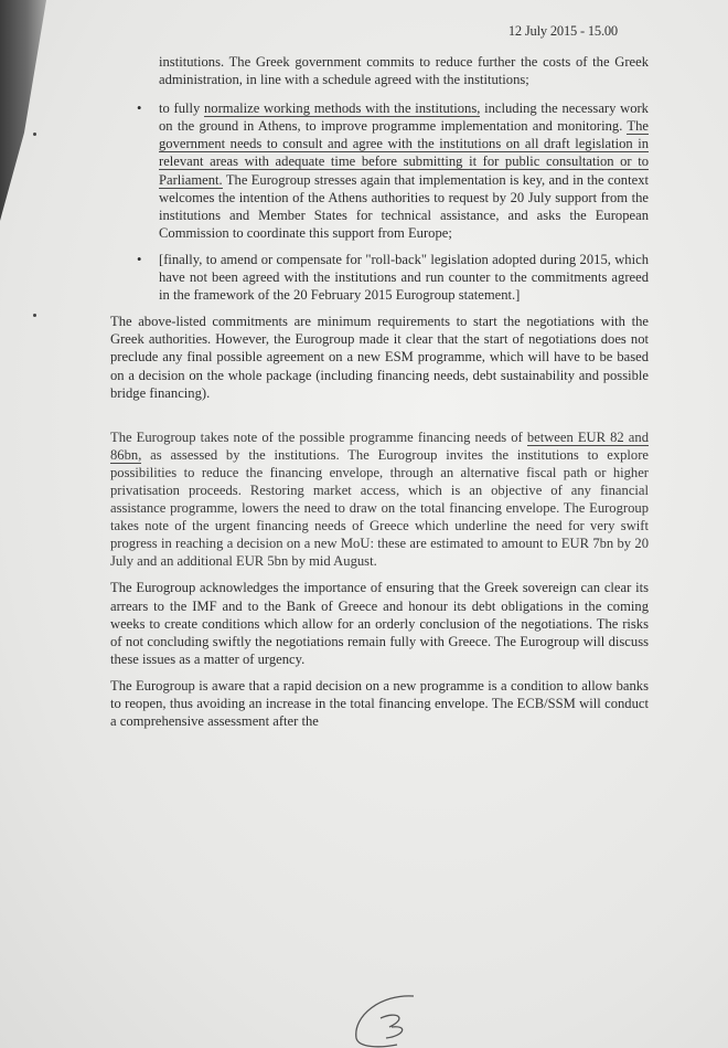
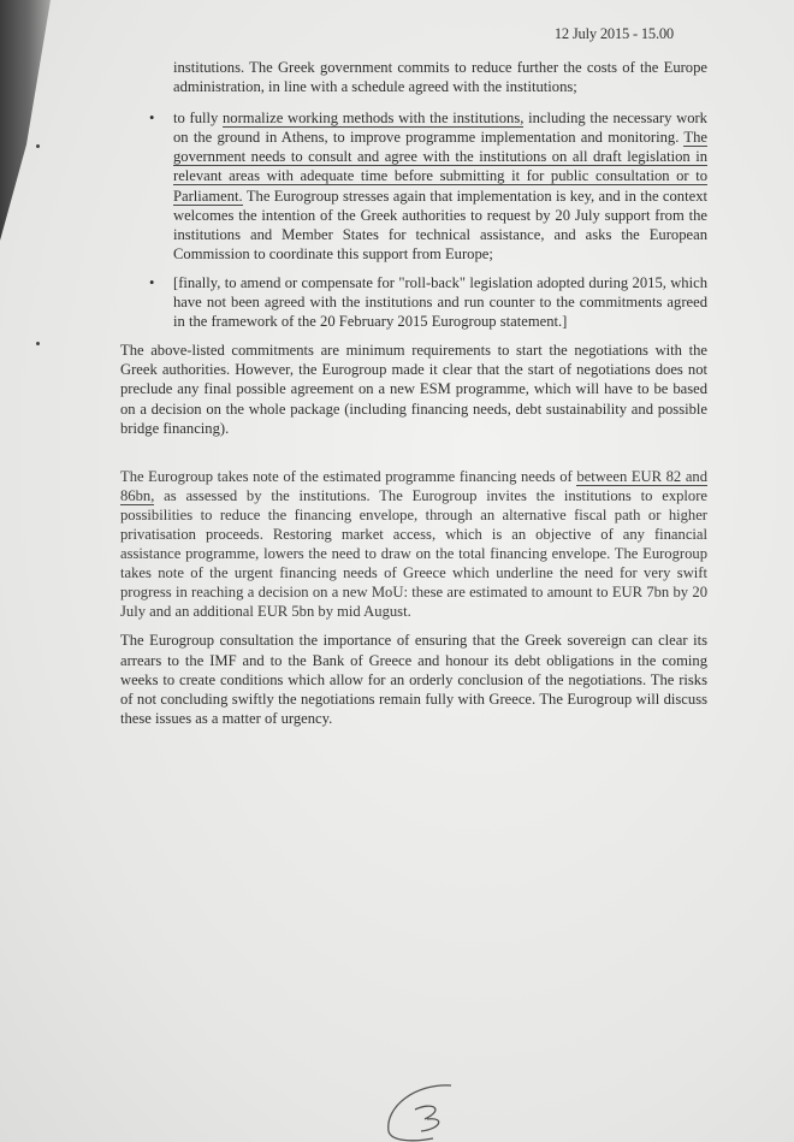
  12 July 2015 - 15.00
- institutions. The Greek government commits to reduce further the costs of the Greek administration, in line with a schedule agreed with the institutions;
+ institutions. The Greek government commits to reduce further the costs of the Europe administration, in line with a schedule agreed with the institutions;
  •
- to fully normalize working methods with the institutions, including the necessary work on the ground in Athens, to improve programme implementation and monitoring. The government needs to consult and agree with the institutions on all draft legislation in relevant areas with adequate time before submitting it for public consultation or to Parliament. The Eurogroup stresses again that implementation is key, and in the context welcomes the intention of the Athens authorities to request by 20 July support from the institutions and Member States for technical assistance, and asks the European Commission to coordinate this support from Europe;
+ to fully normalize working methods with the institutions, including the necessary work on the ground in Athens, to improve programme implementation and monitoring. The government needs to consult and agree with the institutions on all draft legislation in relevant areas with adequate time before submitting it for public consultation or to Parliament. The Eurogroup stresses again that implementation is key, and in the context welcomes the intention of the Greek authorities to request by 20 July support from the institutions and Member States for technical assistance, and asks the European Commission to coordinate this support from Europe;
  •
  [finally, to amend or compensate for "roll-back" legislation adopted during 2015, which have not been agreed with the institutions and run counter to the commitments agreed in the framework of the 20 February 2015 Eurogroup statement.]
  The above-listed commitments are minimum requirements to start the negotiations with the Greek authorities. However, the Eurogroup made it clear that the start of negotiations does not preclude any final possible agreement on a new ESM programme, which will have to be based on a decision on the whole package (including financing needs, debt sustainability and possible bridge financing).
- The Eurogroup takes note of the possible programme financing needs of between EUR 82 and 86bn, as assessed by the institutions. The Eurogroup invites the institutions to explore possibilities to reduce the financing envelope, through an alternative fiscal path or higher privatisation proceeds. Restoring market access, which is an objective of any financial assistance programme, lowers the need to draw on the total financing envelope. The Eurogroup takes note of the urgent financing needs of Greece which underline the need for very swift progress in reaching a decision on a new MoU: these are estimated to amount to EUR 7bn by 20 July and an additional EUR 5bn by mid August.
+ The Eurogroup takes note of the estimated programme financing needs of between EUR 82 and 86bn, as assessed by the institutions. The Eurogroup invites the institutions to explore possibilities to reduce the financing envelope, through an alternative fiscal path or higher privatisation proceeds. Restoring market access, which is an objective of any financial assistance programme, lowers the need to draw on the total financing envelope. The Eurogroup takes note of the urgent financing needs of Greece which underline the need for very swift progress in reaching a decision on a new MoU: these are estimated to amount to EUR 7bn by 20 July and an additional EUR 5bn by mid August.
- The Eurogroup acknowledges the importance of ensuring that the Greek sovereign can clear its arrears to the IMF and to the Bank of Greece and honour its debt obligations in the coming weeks to create conditions which allow for an orderly conclusion of the negotiations. The risks of not concluding swiftly the negotiations remain fully with Greece. The Eurogroup will discuss these issues as a matter of urgency.
+ The Eurogroup consultation the importance of ensuring that the Greek sovereign can clear its arrears to the IMF and to the Bank of Greece and honour its debt obligations in the coming weeks to create conditions which allow for an orderly conclusion of the negotiations. The risks of not concluding swiftly the negotiations remain fully with Greece. The Eurogroup will discuss these issues as a matter of urgency.
- The Eurogroup is aware that a rapid decision on a new programme is a condition to allow banks to reopen, thus avoiding an increase in the total financing envelope. The ECB/SSM will conduct a comprehensive assessment after the
